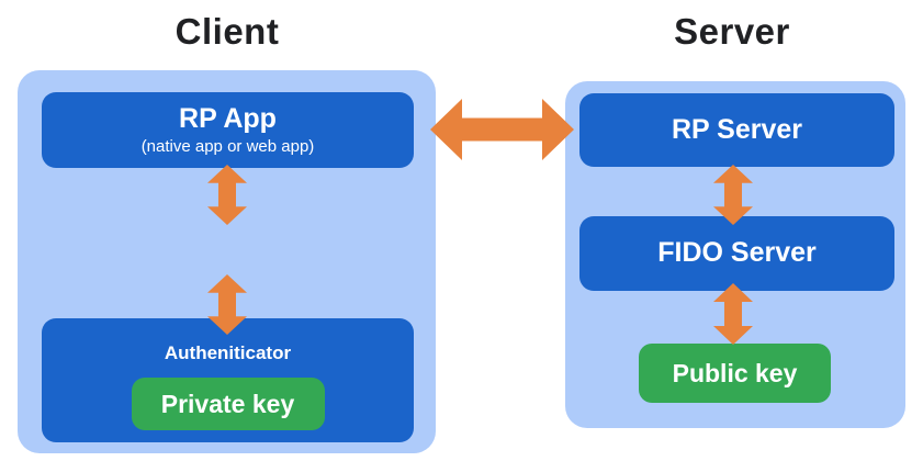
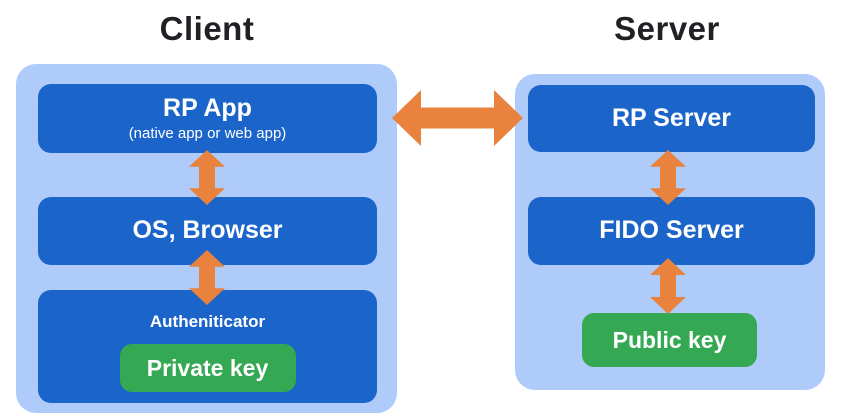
  Client
  Server
  RP App
  (native app or web app)
+ OS, Browser
  Autheniticator
  Private key
  RP Server
  FIDO Server
  Public key
